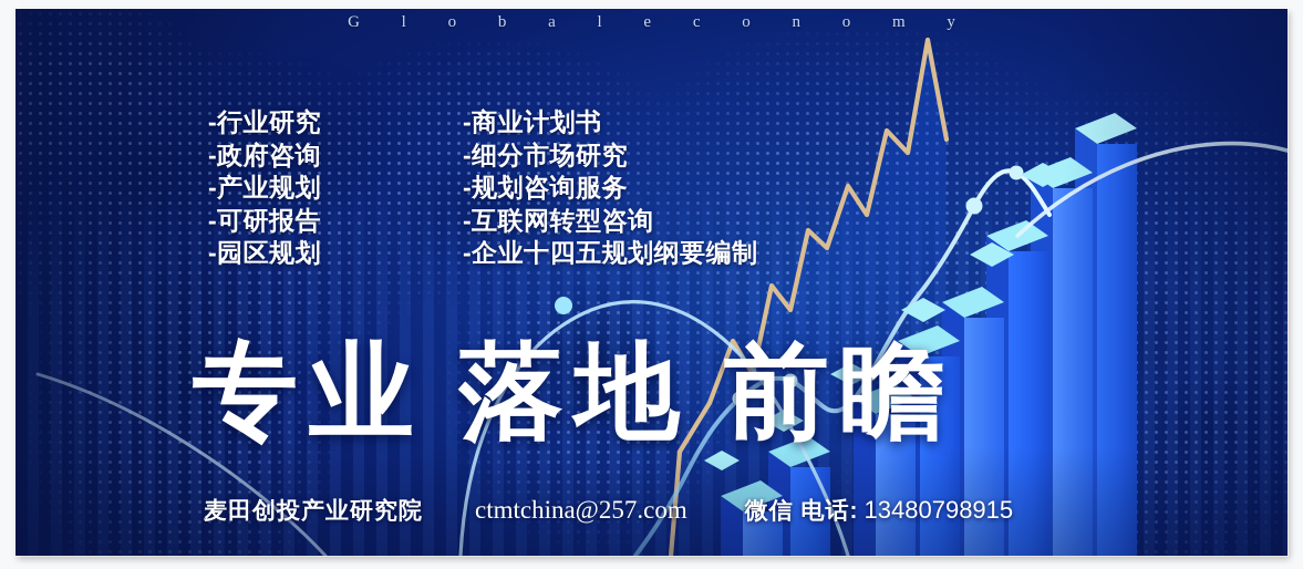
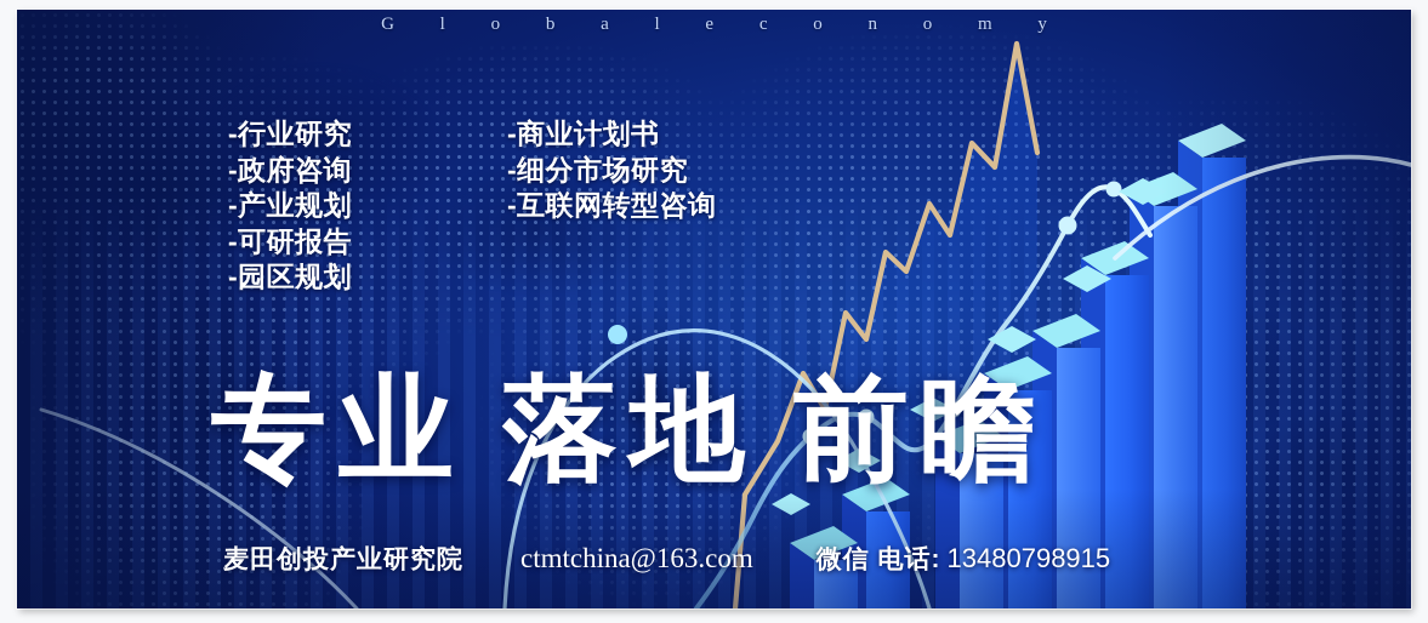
  G l o b a l e c o n o m y
  -行业研究
  -政府咨询
  -产业规划
  -可研报告
  -园区规划
  -商业计划书
  -细分市场研究
- -规划咨询服务
  -互联网转型咨询
- -企业十四五规划纲要编制
  专业 落地 前瞻
  麦田创投产业研究院
- ctmtchina@257.com
+ ctmtchina@163.com
  微信 电话:
  13480798915
